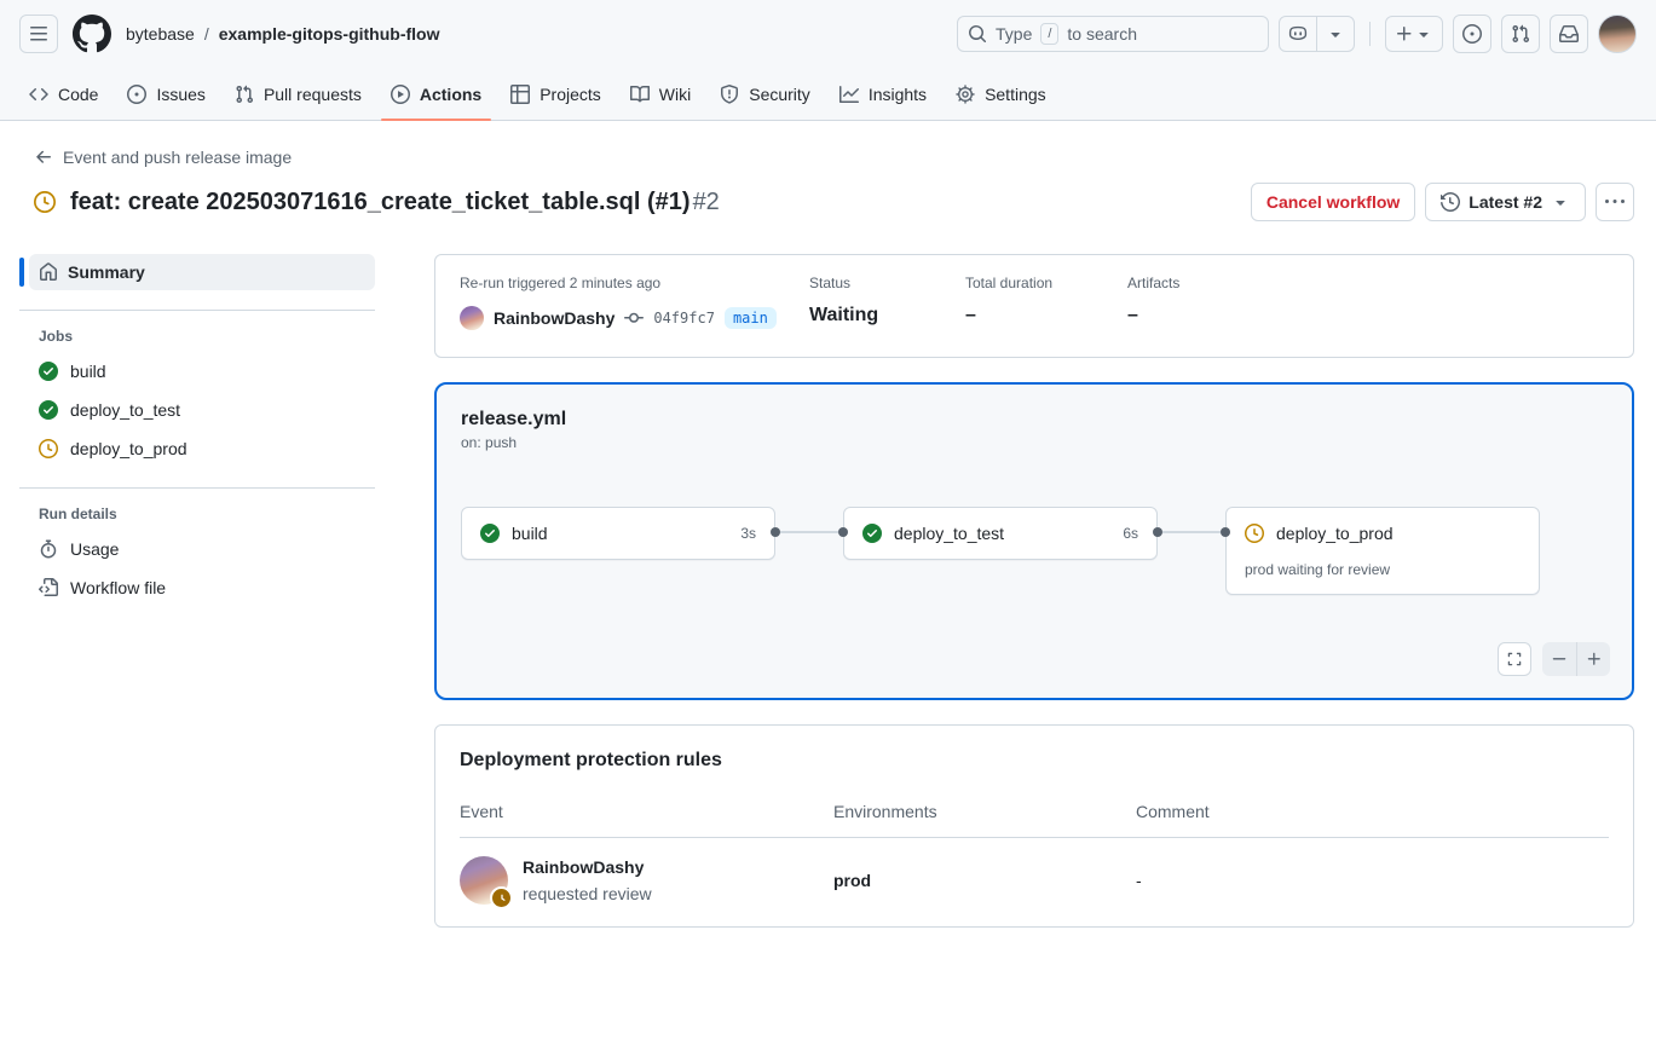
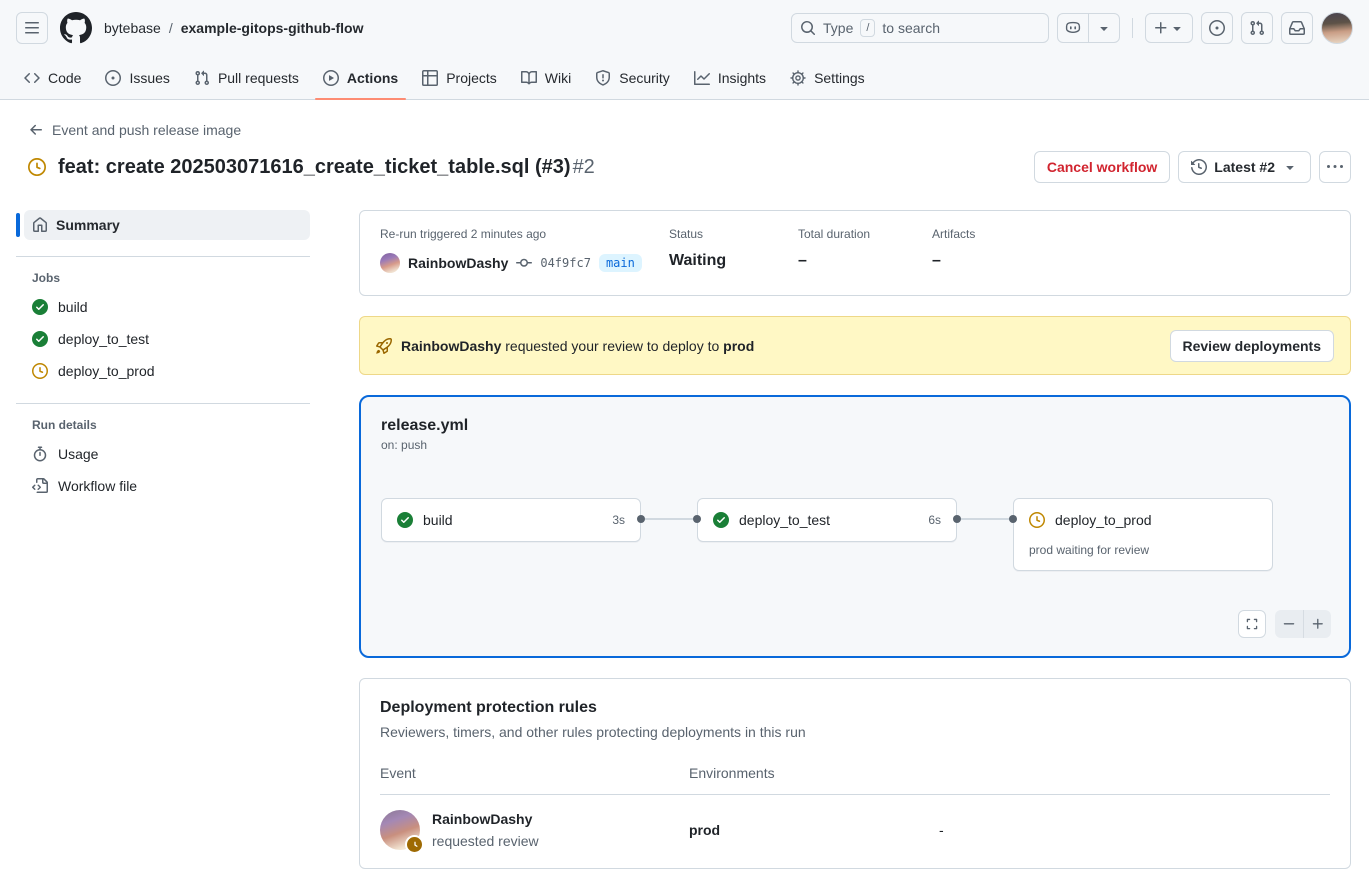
  bytebase
  /
  example-gitops-github-flow
  Type
  /
  to search
  Code
  Issues
  Pull requests
  Actions
  Projects
  Wiki
  Security
  Insights
  Settings
  Event and push release image
- feat: create 202503071616_create_ticket_table.sql (#1)#2
+ feat: create 202503071616_create_ticket_table.sql (#3)#2
  Cancel workflow
  Latest #2
  Summary
  Jobs
  build
  deploy_to_test
  deploy_to_prod
  Run details
  Usage
  Workflow file
  Re-run triggered 2 minutes ago
  RainbowDashy
  04f9fc7
  main
  Status
  Waiting
  Total duration
  –
  Artifacts
  –
+ RainbowDashy requested your review to deploy to prod
+ Review deployments
  release.yml
  on: push
  build
  3s
  deploy_to_test
  6s
  deploy_to_prod
  prod waiting for review
  Deployment protection rules
+ Reviewers, timers, and other rules protecting deployments in this run
  Event
  Environments
- Comment
  RainbowDashy
  requested review
  prod
  -
